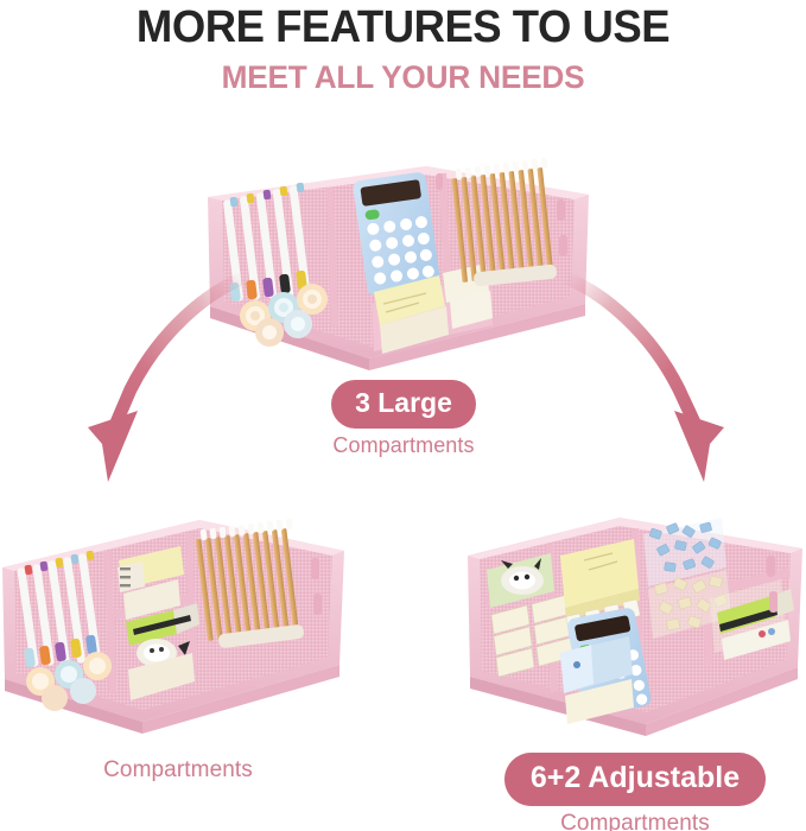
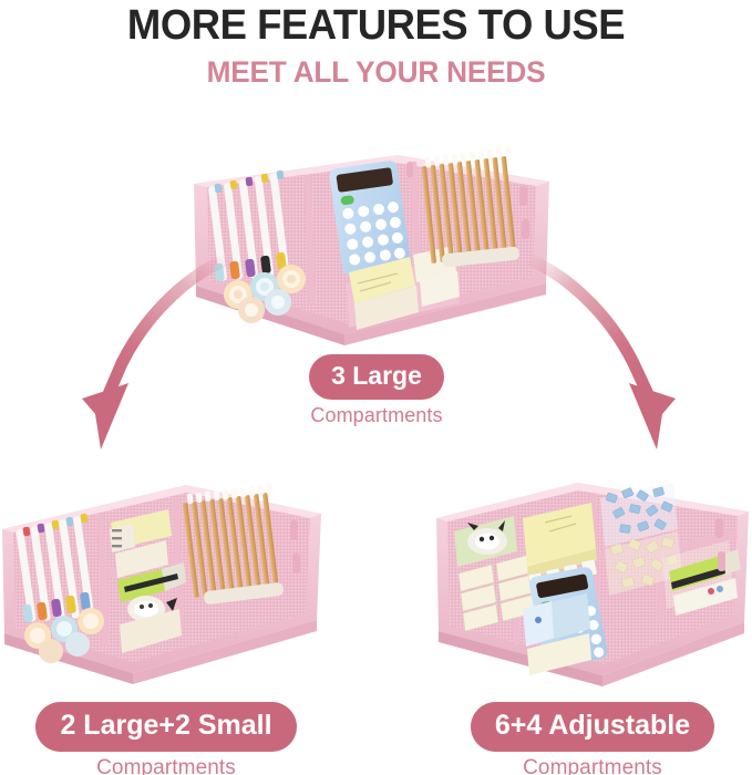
  MORE FEATURES TO USE
  MEET ALL YOUR NEEDS
  3 Large
  Compartments
+ 2 Large+2 Small
  Compartments
- 6+2 Adjustable
+ 6+4 Adjustable
  Compartments
